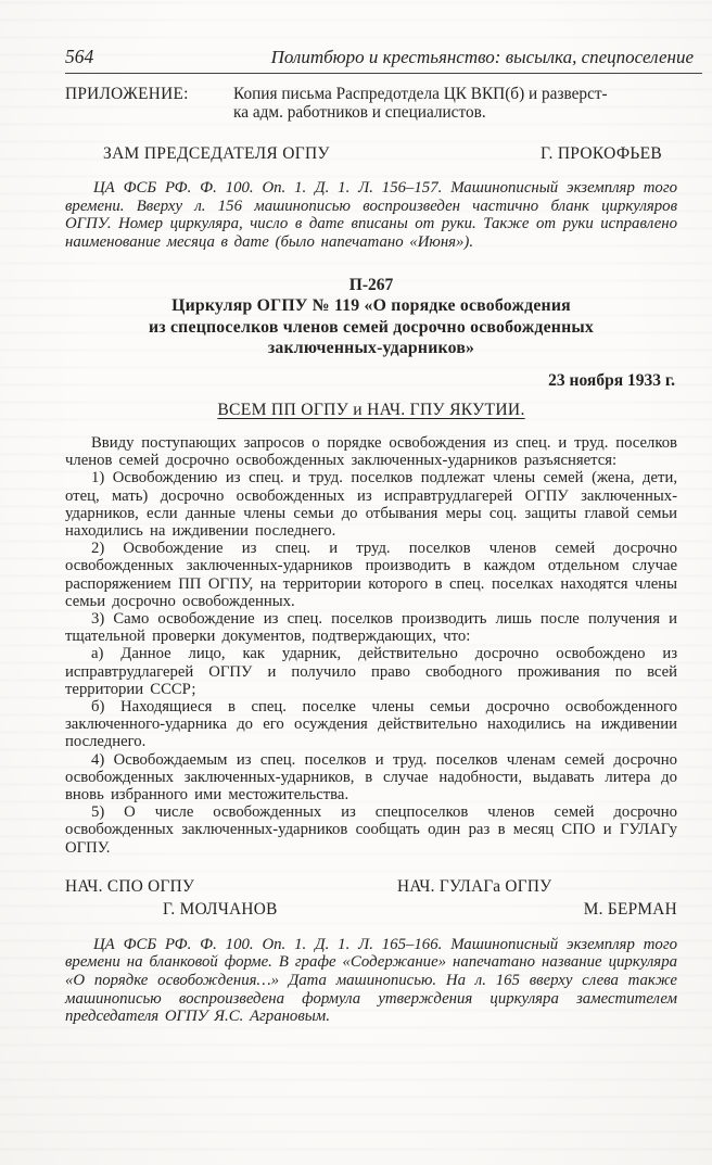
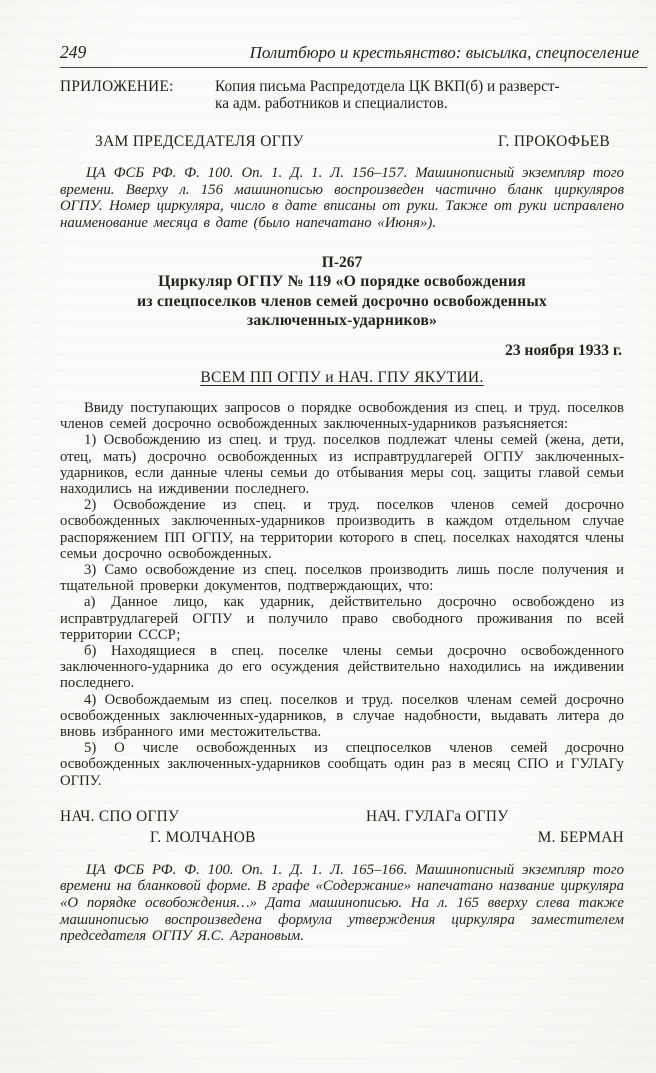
- 564
+ 249
  Политбюро и крестьянство: высылка, спецпоселение
  ПРИЛОЖЕНИЕ:
  Копия письма Распредотдела ЦК ВКП(б) и разверст-
  ка адм. работников и специалистов.
  ЗАМ ПРЕДСЕДАТЕЛЯ ОГПУ
  Г. ПРОКОФЬЕВ
  ЦА ФСБ РФ. Ф. 100. Оп. 1. Д. 1. Л. 156–157. Машинописный экземпляр того времени. Вверху л. 156 машинописью воспроизведен частично бланк циркуляров ОГПУ. Номер циркуляра, число в дате вписаны от руки. Также от руки исправлено наименование месяца в дате (было напечатано «Июня»).
  П-267
  Циркуляр ОГПУ № 119 «О порядке освобождения
  из спецпоселков членов семей досрочно освобожденных
  заключенных-ударников»
  23 ноября 1933 г.
  ВСЕМ ПП ОГПУ и НАЧ. ГПУ ЯКУТИИ.
  Ввиду поступающих запросов о порядке освобождения из спец. и труд. поселков членов семей досрочно освобожденных заключенных-ударников разъясняется:
  1) Освобождению из спец. и труд. поселков подлежат члены семей (жена, дети, отец, мать) досрочно освобожденных из исправтрудлагерей ОГПУ заключенных-ударников, если данные члены семьи до отбывания меры соц. защиты главой семьи находились на иждивении последнего.
  2) Освобождение из спец. и труд. поселков членов семей досрочно освобожденных заключенных-ударников производить в каждом отдельном случае распоряжением ПП ОГПУ, на территории которого в спец. поселках находятся члены семьи досрочно освобожденных.
  3) Само освобождение из спец. поселков производить лишь после получения и тщательной проверки документов, подтверждающих, что:
  а) Данное лицо, как ударник, действительно досрочно освобождено из исправтрудлагерей ОГПУ и получило право свободного проживания по всей территории СССР;
  б) Находящиеся в спец. поселке члены семьи досрочно освобожденного заключенного-ударника до его осуждения действительно находились на иждивении последнего.
  4) Освобождаемым из спец. поселков и труд. поселков членам семей досрочно освобожденных заключенных-ударников, в случае надобности, выдавать литера до вновь избранного ими местожительства.
  5) О числе освобожденных из спецпоселков членов семей досрочно освобожденных заключенных-ударников сообщать один раз в месяц СПО и ГУЛАГу ОГПУ.
  НАЧ. СПО ОГПУ
  Г. МОЛЧАНОВ
  НАЧ. ГУЛАГа ОГПУ
  М. БЕРМАН
  ЦА ФСБ РФ. Ф. 100. Оп. 1. Д. 1. Л. 165–166. Машинописный экземпляр того времени на бланковой форме. В графе «Содержание» напечатано название циркуляра «О порядке освобождения…» Дата машинописью. На л. 165 вверху слева также машинописью воспроизведена формула утверждения циркуляра заместителем председателя ОГПУ Я.С. Аграновым.
